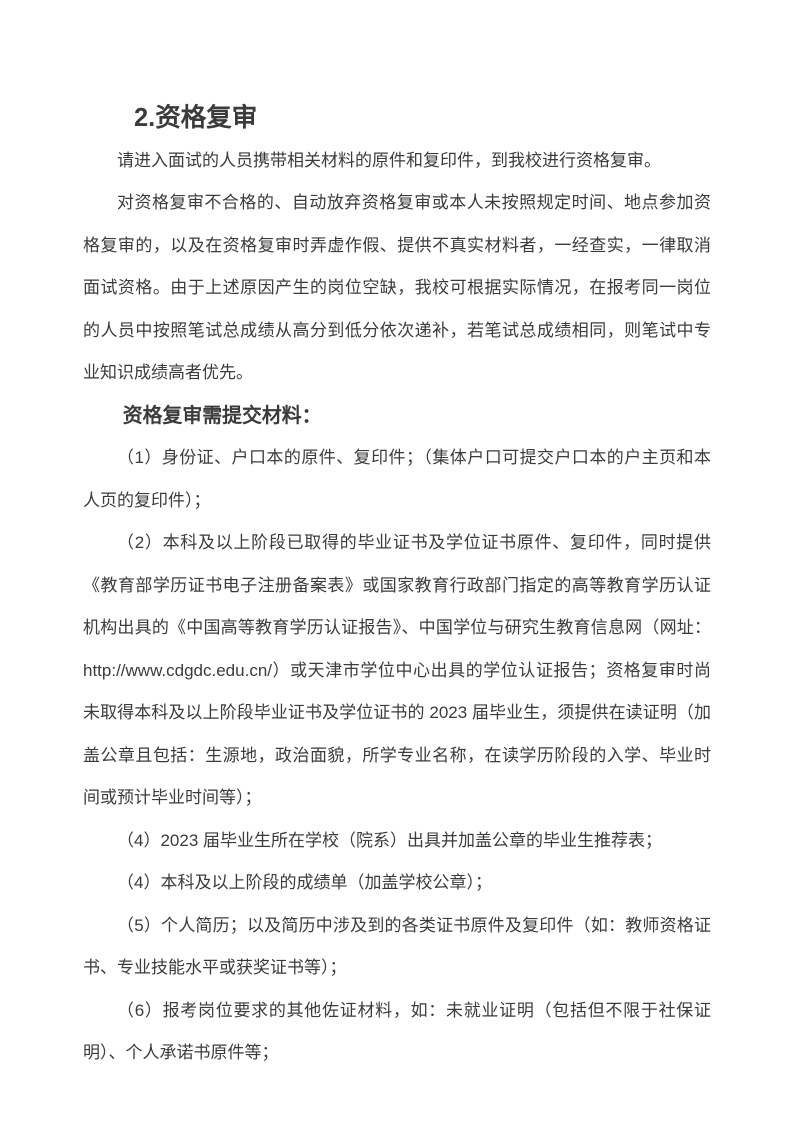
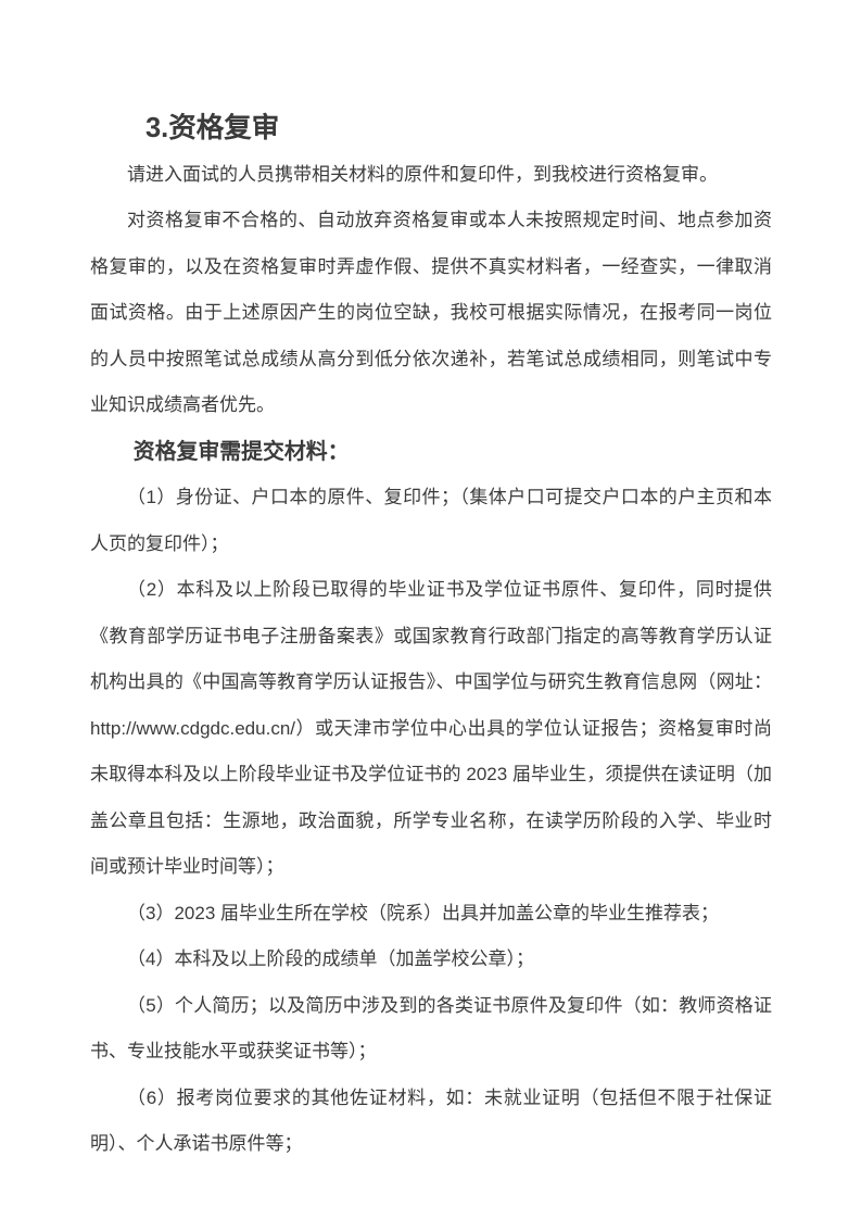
- 2.资格复审
+ 3.资格复审
  请进入面试的人员携带相关材料的原件和复印件，到我校进行资格复审。
  对资格复审不合格的、自动放弃资格复审或本人未按照规定时间、地点参加资格复审的，以及在资格复审时弄虚作假、提供不真实材料者，一经查实，一律取消面试资格。由于上述原因产生的岗位空缺，我校可根据实际情况，在报考同一岗位的人员中按照笔试总成绩从高分到低分依次递补，若笔试总成绩相同，则笔试中专业知识成绩高者优先。
  资格复审需提交材料：
  （1）身份证、户口本的原件、复印件；（集体户口可提交户口本的户主页和本人页的复印件）；
  （2）本科及以上阶段已取得的毕业证书及学位证书原件、复印件，同时提供《教育部学历证书电子注册备案表》或国家教育行政部门指定的高等教育学历认证机构出具的《中国高等教育学历认证报告》、中国学位与研究生教育信息网（网址：http://www.cdgdc.edu.cn/）或天津市学位中心出具的学位认证报告；资格复审时尚未取得本科及以上阶段毕业证书及学位证书的 2023 届毕业生，须提供在读证明（加盖公章且包括：生源地，政治面貌，所学专业名称，在读学历阶段的入学、毕业时间或预计毕业时间等）；
- （4）2023 届毕业生所在学校（院系）出具并加盖公章的毕业生推荐表；
+ （3）2023 届毕业生所在学校（院系）出具并加盖公章的毕业生推荐表；
  （4）本科及以上阶段的成绩单（加盖学校公章）；
  （5）个人简历；以及简历中涉及到的各类证书原件及复印件（如：教师资格证书、专业技能水平或获奖证书等）；
  （6）报考岗位要求的其他佐证材料，如：未就业证明（包括但不限于社保证明）、个人承诺书原件等；
